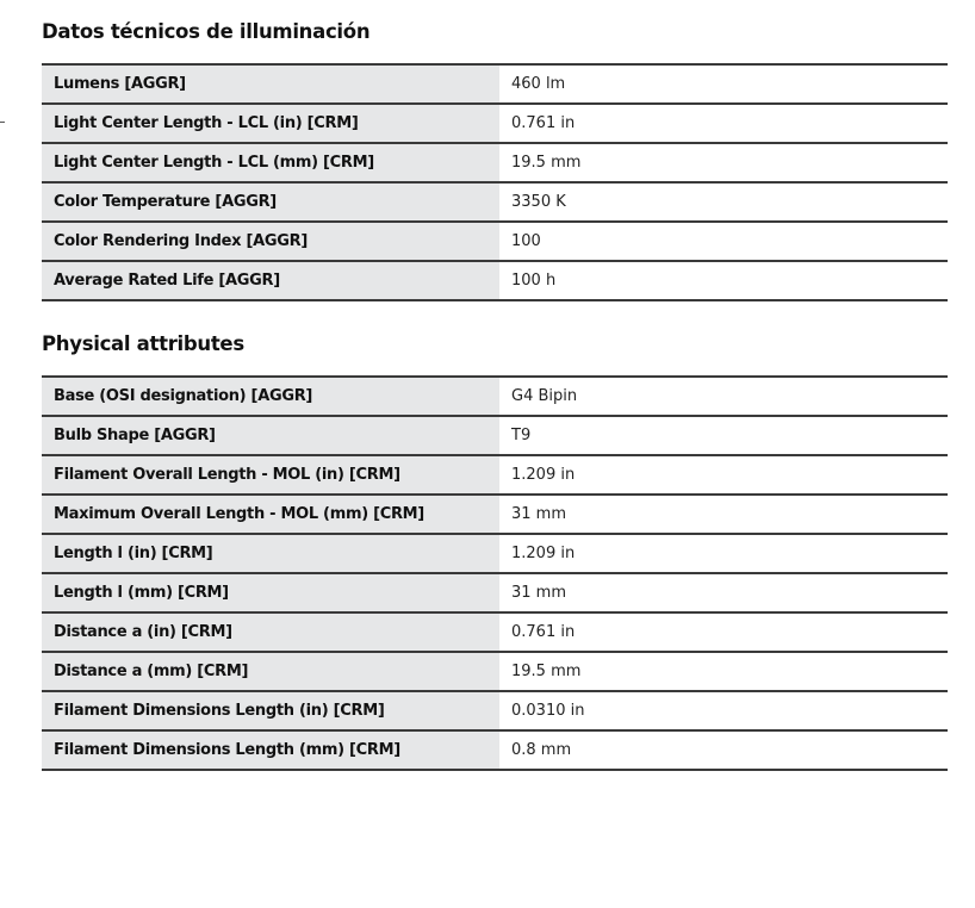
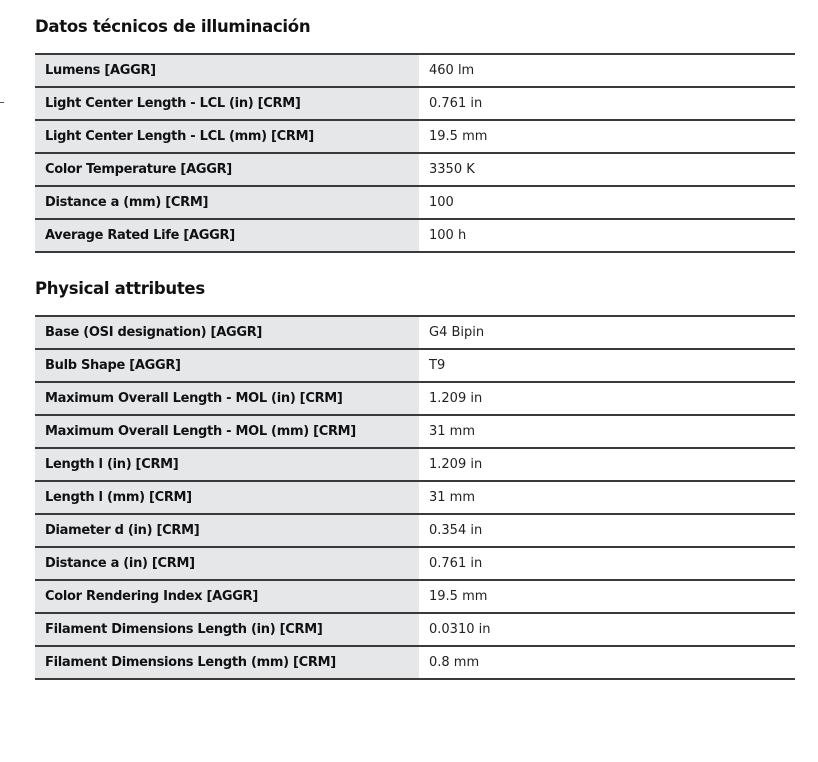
  Datos técnicos de illuminación
  Lumens [AGGR]	460 lm
  Light Center Length - LCL (in) [CRM]	0.761 in
  Light Center Length - LCL (mm) [CRM]	19.5 mm
  Color Temperature [AGGR]	3350 K
- Color Rendering Index [AGGR]	100
+ Distance a (mm) [CRM]	100
  Average Rated Life [AGGR]	100 h
  Physical attributes
  Base (OSI designation) [AGGR]	G4 Bipin
  Bulb Shape [AGGR]	T9
- Filament Overall Length - MOL (in) [CRM]	1.209 in
+ Maximum Overall Length - MOL (in) [CRM]	1.209 in
  Maximum Overall Length - MOL (mm) [CRM]	31 mm
  Length l (in) [CRM]	1.209 in
  Length l (mm) [CRM]	31 mm
+ Diameter d (in) [CRM]	0.354 in
  Distance a (in) [CRM]	0.761 in
- Distance a (mm) [CRM]	19.5 mm
+ Color Rendering Index [AGGR]	19.5 mm
  Filament Dimensions Length (in) [CRM]	0.0310 in
  Filament Dimensions Length (mm) [CRM]	0.8 mm
